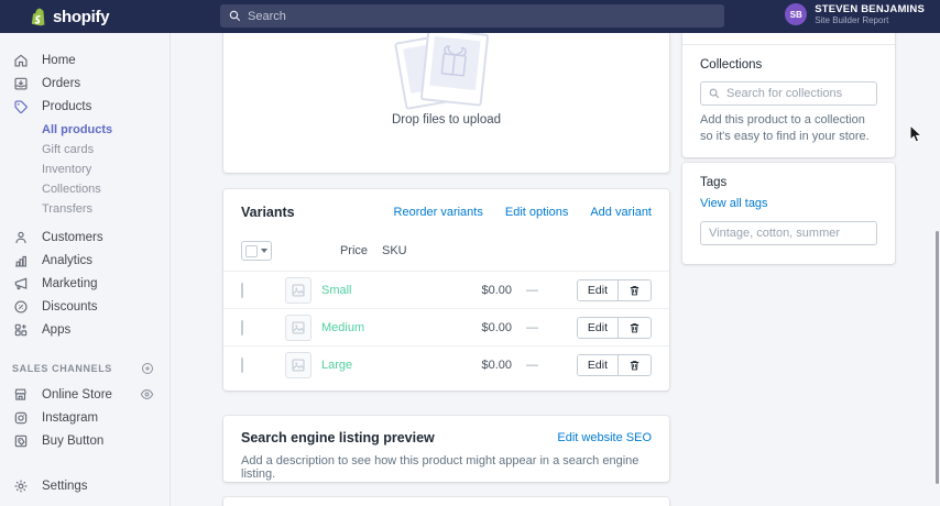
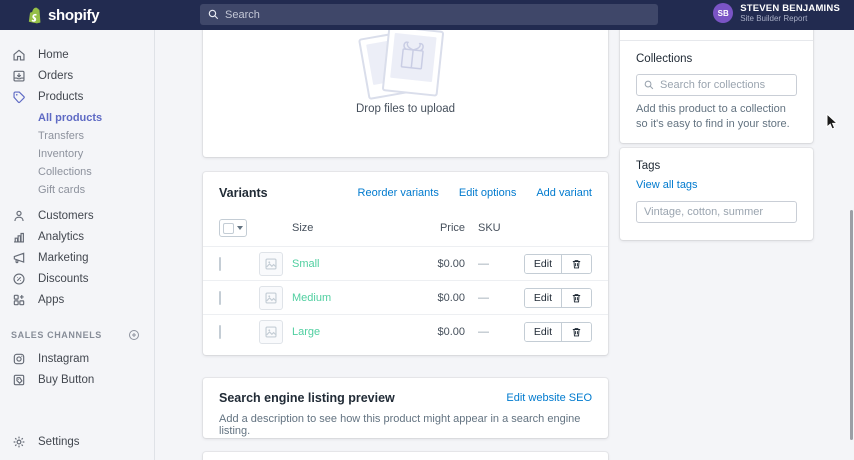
  shopify
  Search
  SB
  STEVEN BENJAMINS
  Site Builder Report
  Home
  Orders
  Products
  All products
- Gift cards
+ Transfers
  Inventory
  Collections
- Transfers
+ Gift cards
  Customers
  Analytics
  Marketing
  Discounts
  Apps
  SALES CHANNELS
- Online Store
  Instagram
  Buy Button
  Settings
  Drop files to upload
  Variants
  Reorder variants
  Edit options
  Add variant
+ Size
  Price
  SKU
  Small
  $0.00
  —
  Edit
  Medium
  $0.00
  —
  Edit
  Large
  $0.00
  —
  Edit
  Search engine listing preview
  Edit website SEO
  Add a description to see how this product might appear in a search engine listing.
  Collections
  Search for collections
  Add this product to a collection so it's easy to find in your store.
  Tags
  View all tags
  Vintage, cotton, summer
